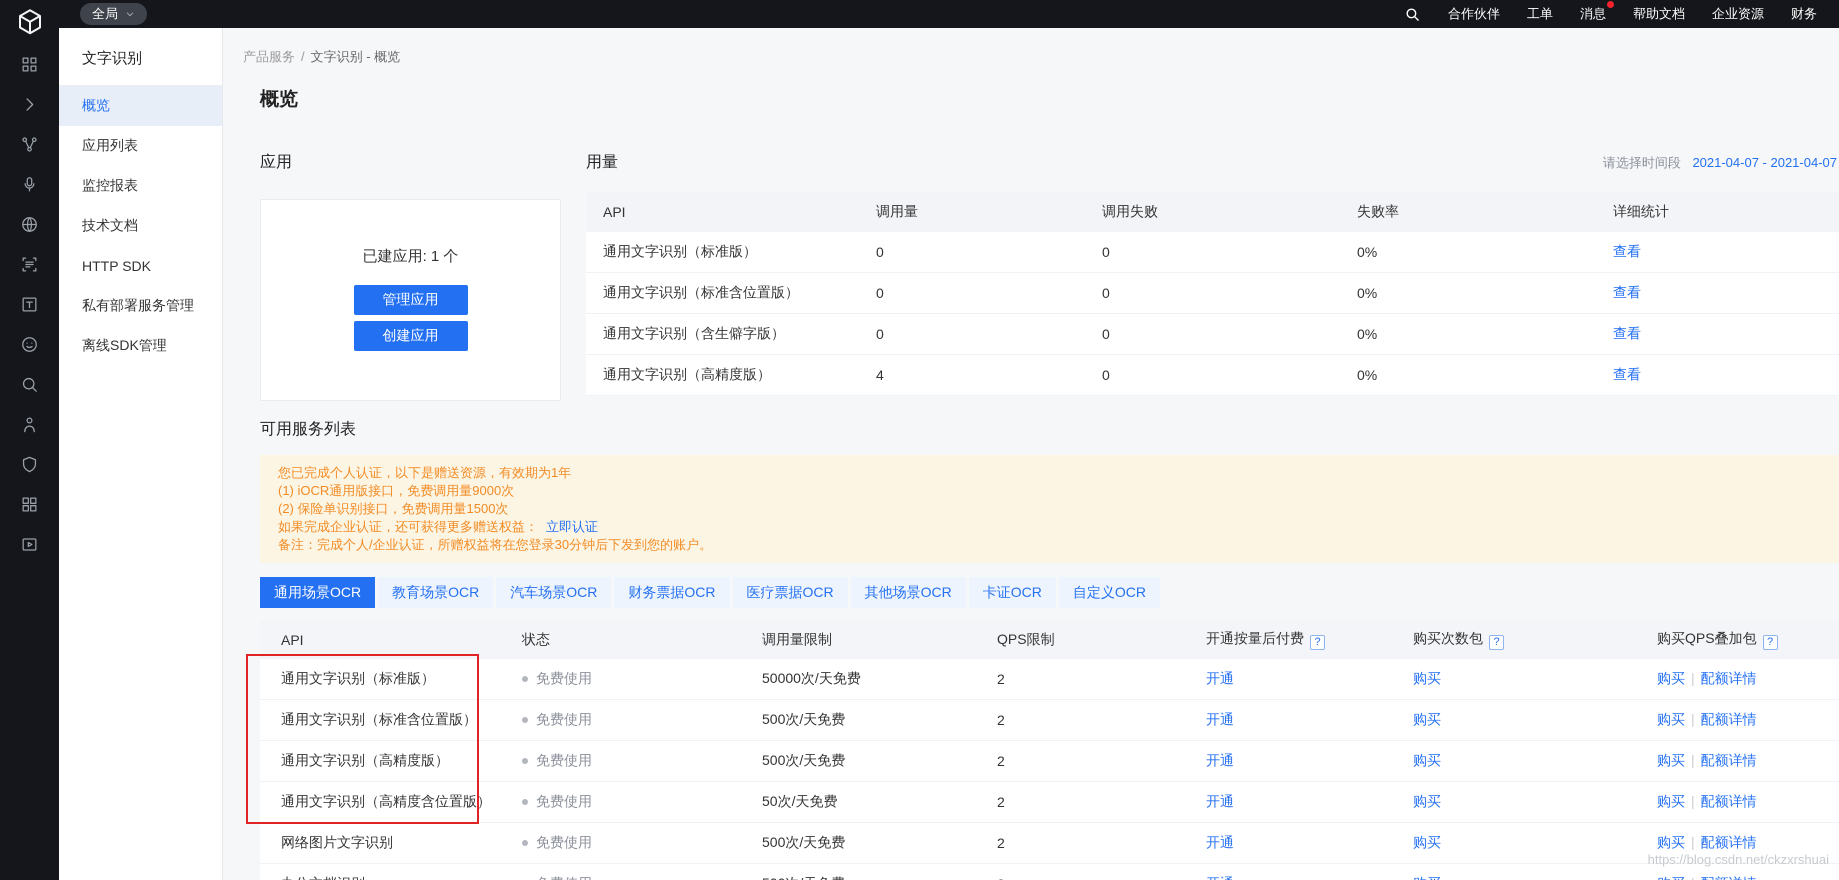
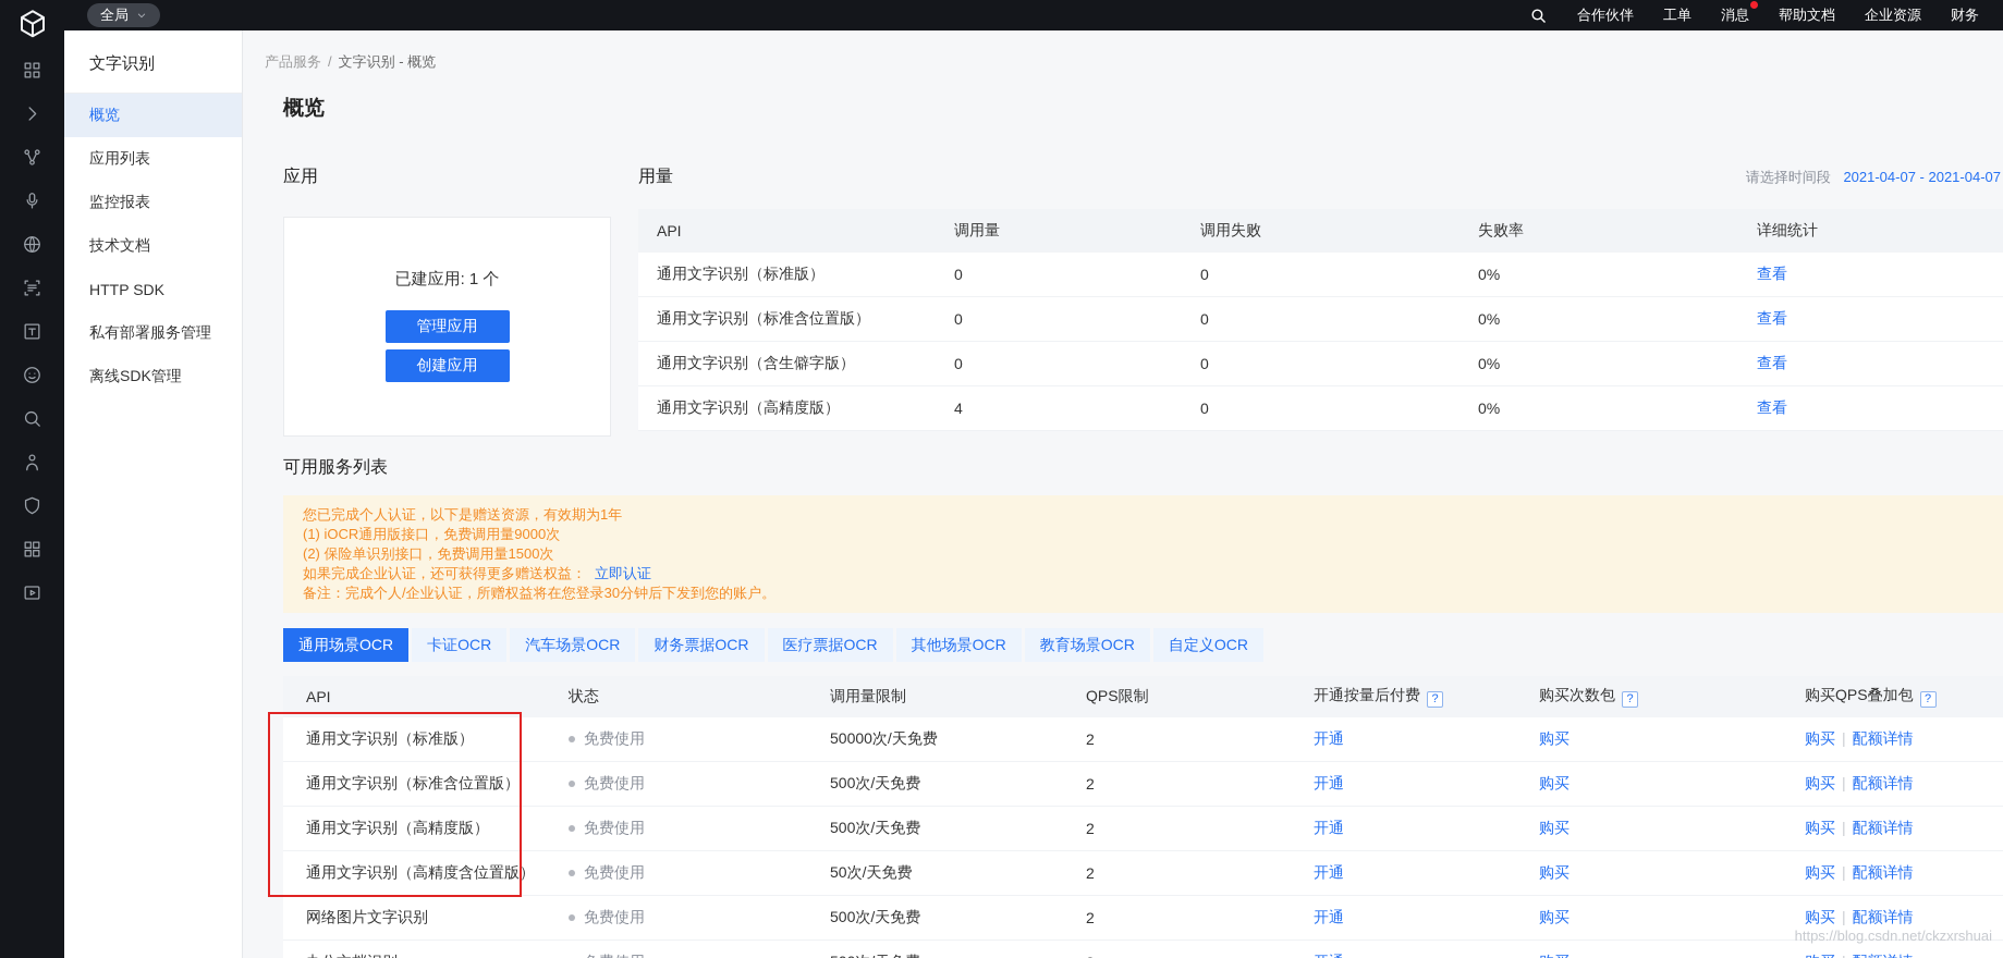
  全局
  合作伙伴
  工单
  消息
  帮助文档
  企业资源
  财务
  文字识别
  概览
  应用列表
  监控报表
  技术文档
  HTTP SDK
  私有部署服务管理
  离线SDK管理
  产品服务 / 文字识别 - 概览
  概览
  应用
  已建应用: 1 个
  管理应用
  创建应用
  用量
  请选择时间段 2021-04-07 - 2021-04-07
  API
  调用量
  调用失败
  失败率
  详细统计
  通用文字识别（标准版）
  0
  0
  0%
  查看
  通用文字识别（标准含位置版）
  0
  0
  0%
  查看
  通用文字识别（含生僻字版）
  0
  0
  0%
  查看
  通用文字识别（高精度版）
  4
  0
  0%
  查看
  可用服务列表
  您已完成个人认证，以下是赠送资源，有效期为1年
  (1) iOCR通用版接口，免费调用量9000次
  (2) 保险单识别接口，免费调用量1500次
  如果完成企业认证，还可获得更多赠送权益： 立即认证
  备注：完成个人/企业认证，所赠权益将在您登录30分钟后下发到您的账户。
  通用场景OCR
- 教育场景OCR
+ 卡证OCR
  汽车场景OCR
  财务票据OCR
  医疗票据OCR
  其他场景OCR
- 卡证OCR
+ 教育场景OCR
  自定义OCR
  API
  状态
  调用量限制
  QPS限制
  开通按量后付费 ?
  购买次数包 ?
  购买QPS叠加包 ?
  通用文字识别（标准版）
  免费使用
  50000次/天免费
  2
  开通
  购买
  购买 | 配额详情
  通用文字识别（标准含位置版）
  免费使用
  500次/天免费
  2
  开通
  购买
  购买 | 配额详情
  通用文字识别（高精度版）
  免费使用
  500次/天免费
  2
  开通
  购买
  购买 | 配额详情
  通用文字识别（高精度含位置版）
  免费使用
  50次/天免费
  2
  开通
  购买
  购买 | 配额详情
  网络图片文字识别
  免费使用
  500次/天免费
  2
  开通
  购买
  购买 | 配额详情
  https://blog.csdn.net/ckzxrshuai
